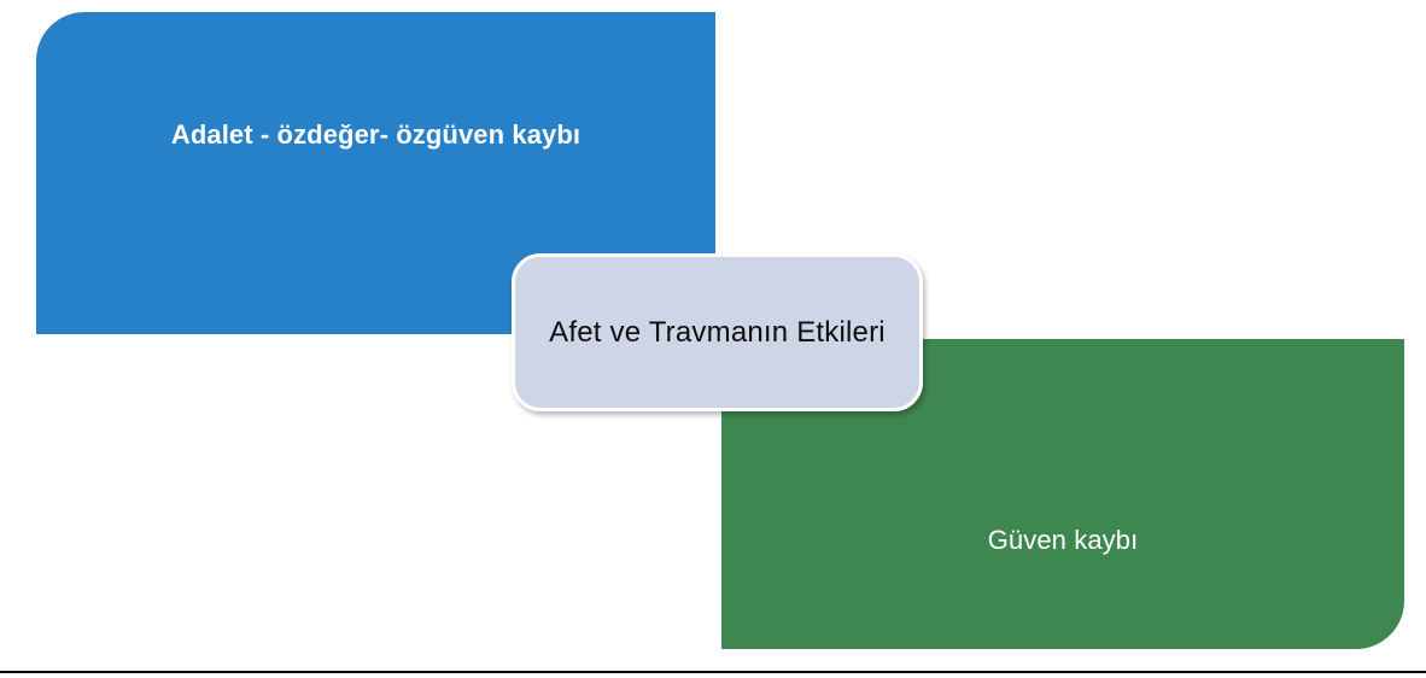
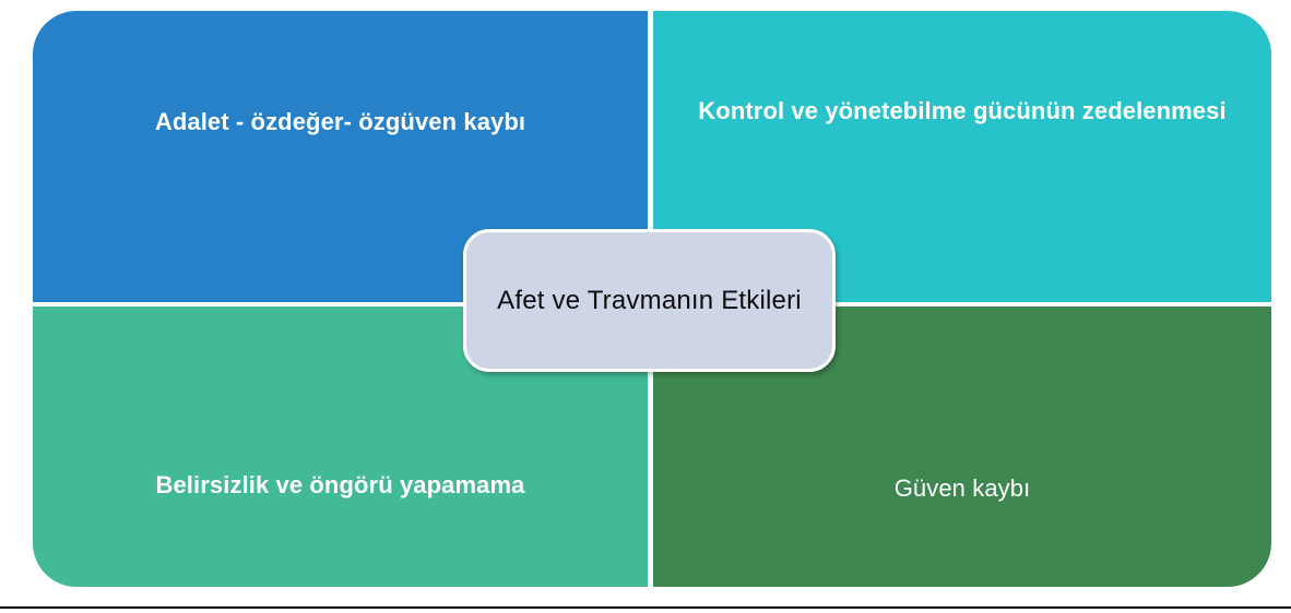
  Adalet - özdeğer- özgüven kaybı
+ Kontrol ve yönetebilme gücünün zedelenmesi
+ Belirsizlik ve öngörü yapamama
  Güven kaybı
  Afet ve Travmanın Etkileri
